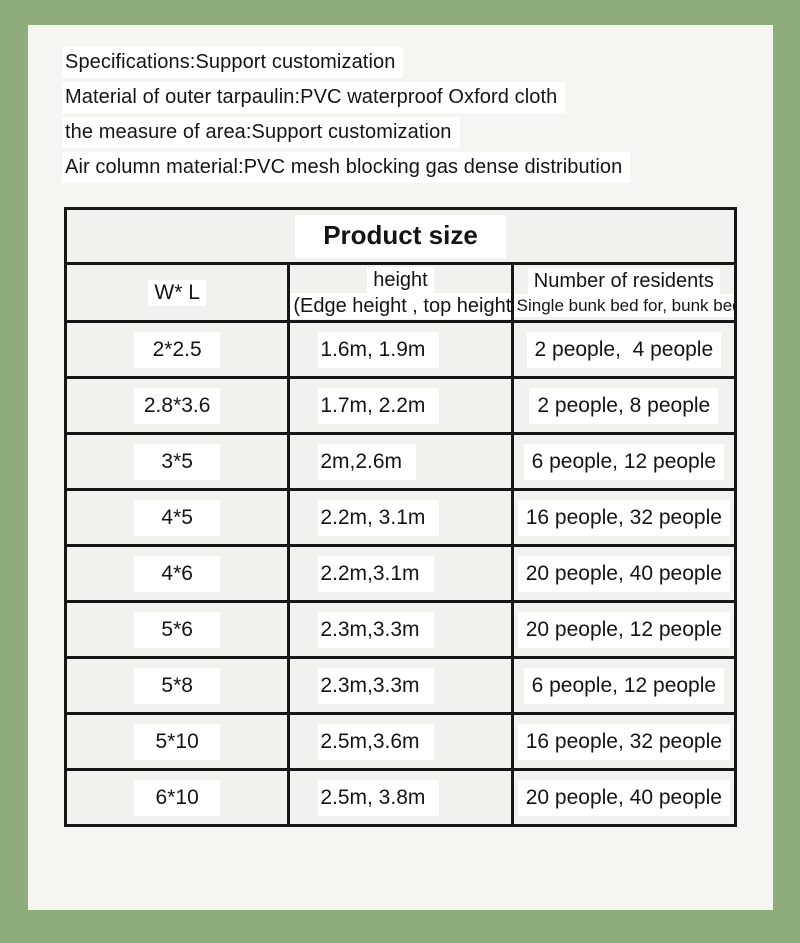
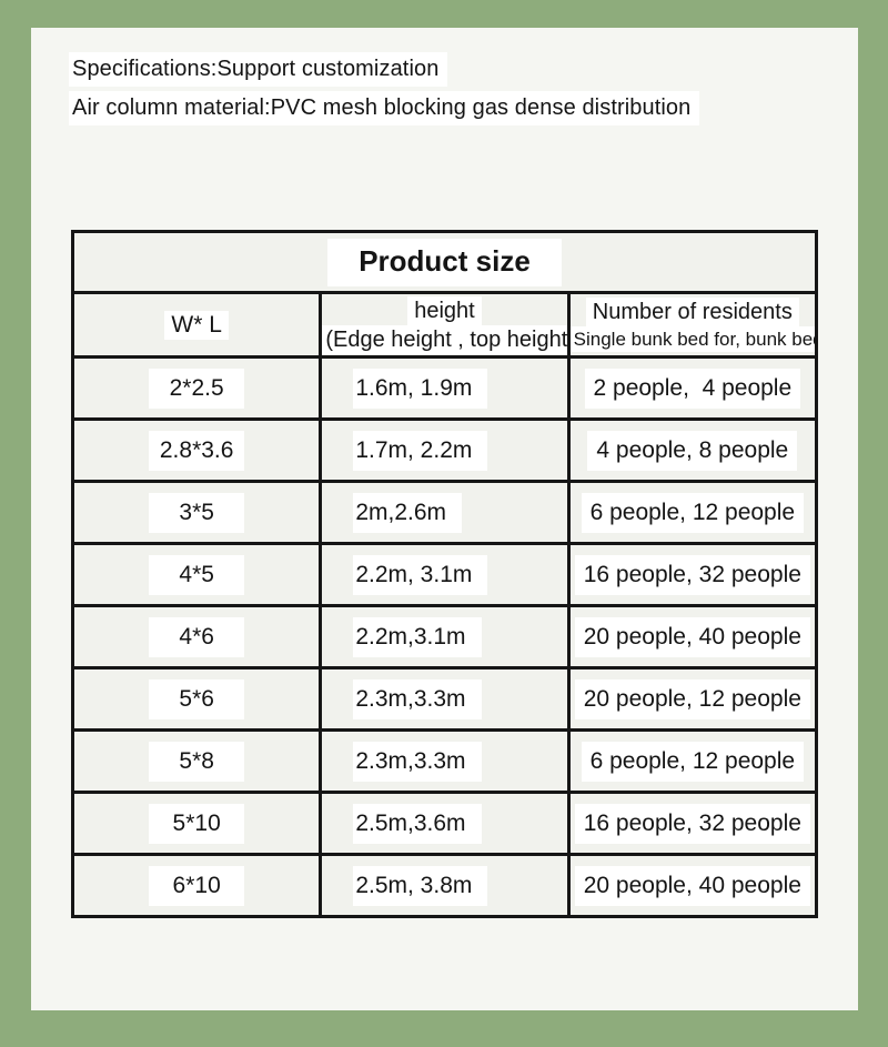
  Specifications:Support customization
- Material of outer tarpaulin:PVC waterproof Oxford cloth
- the measure of area:Support customization
  Air column material:PVC mesh blocking gas dense distribution
  Product size
  W* L	height (Edge height , top height	Number of residents Single bunk bed for, bunk be
  2*2.5	1.6m, 1.9m	2 people, 4 people
- 2.8*3.6	1.7m, 2.2m	2 people, 8 people
+ 2.8*3.6	1.7m, 2.2m	4 people, 8 people
  3*5	2m,2.6m	6 people, 12 people
  4*5	2.2m, 3.1m	16 people, 32 people
  4*6	2.2m,3.1m	20 people, 40 people
  5*6	2.3m,3.3m	20 people, 12 people
  5*8	2.3m,3.3m	6 people, 12 people
  5*10	2.5m,3.6m	16 people, 32 people
  6*10	2.5m, 3.8m	20 people, 40 people
